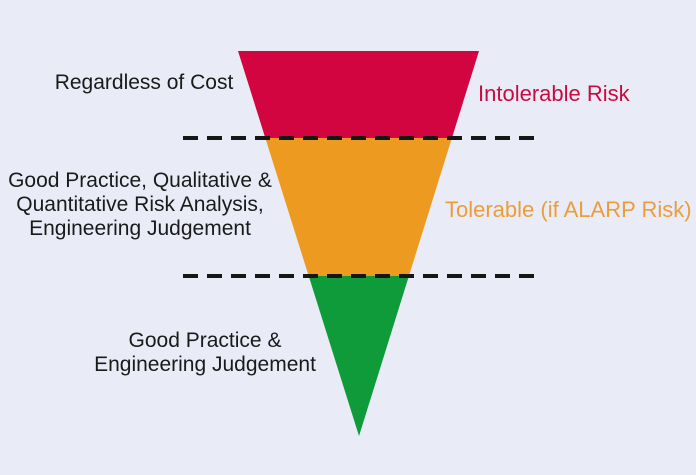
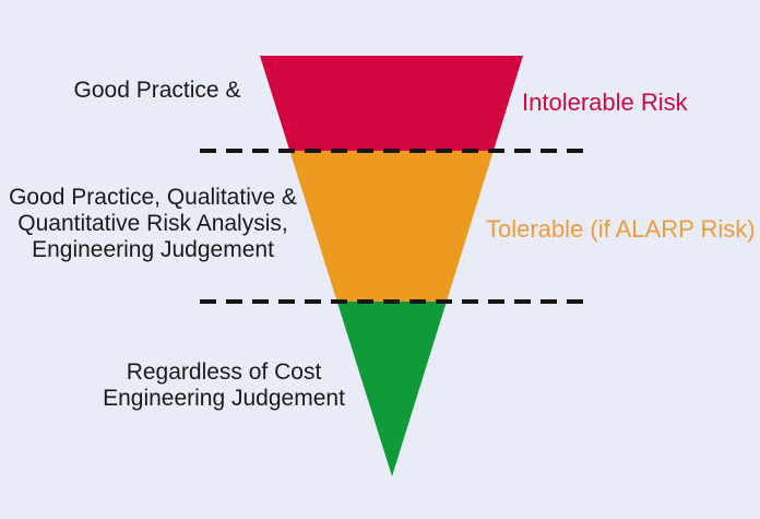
- Regardless of Cost
+ Good Practice &
  Good Practice, Qualitative &
  Quantitative Risk Analysis,
  Engineering Judgement
- Good Practice &
+ Regardless of Cost
  Engineering Judgement
  Intolerable Risk
  Tolerable (if ALARP Risk)
